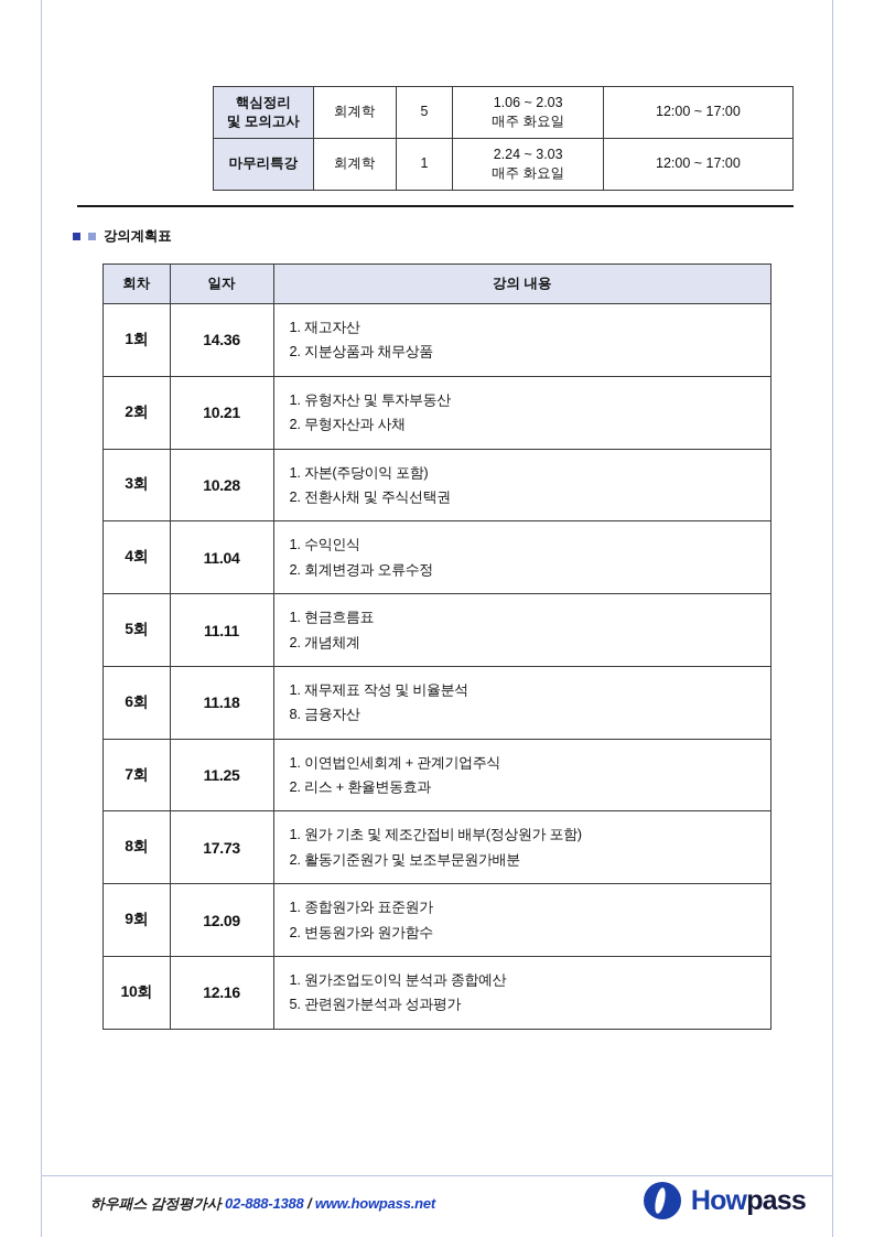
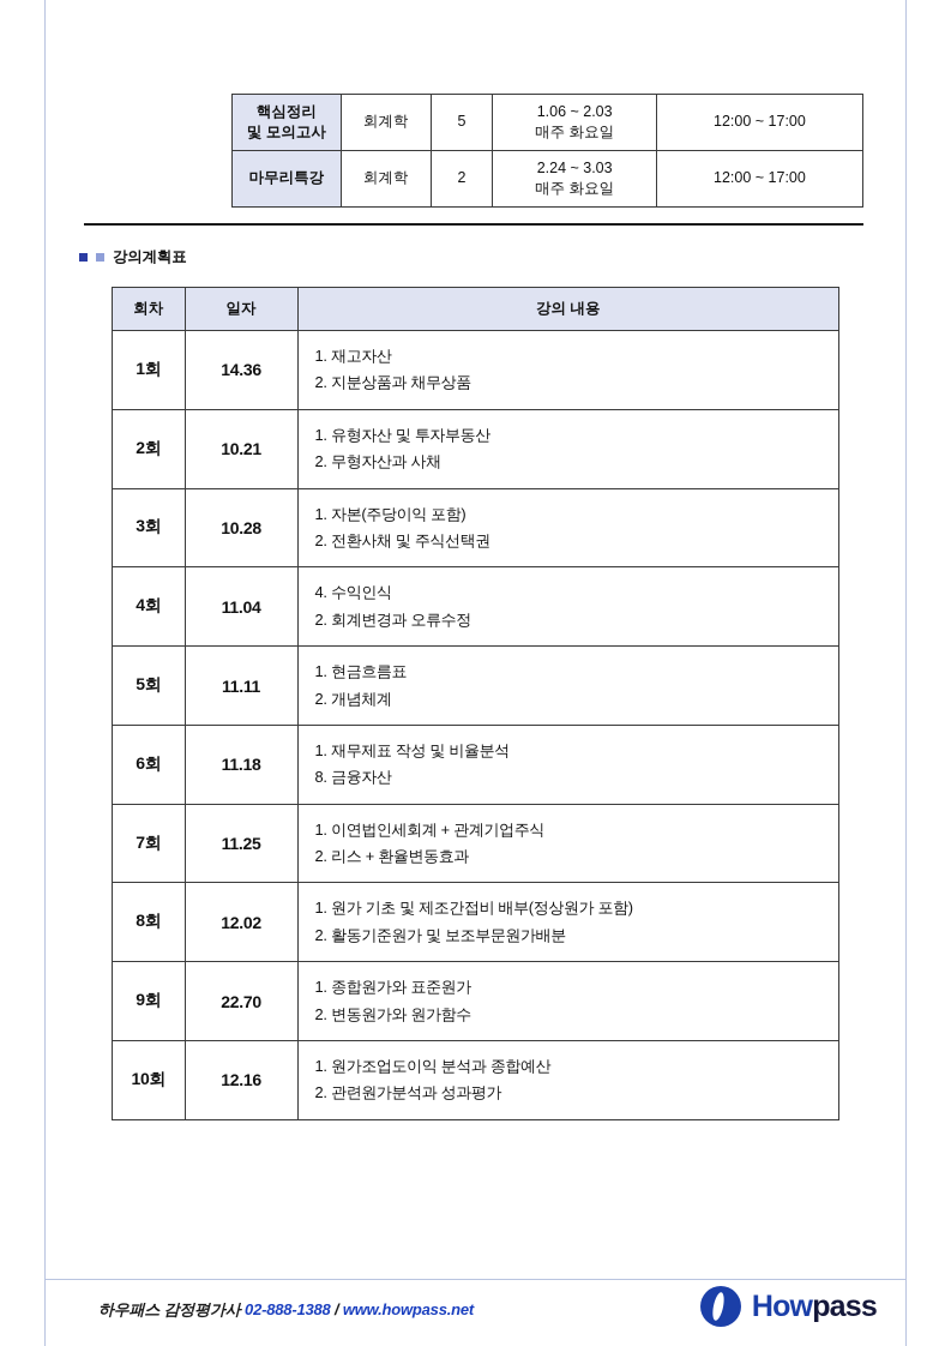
  	핵심정리 및 모의고사	회계학	5	1.06 ~ 2.03 매주 화요일	12:00 ~ 17:00
- 	마무리특강	회계학	1	2.24 ~ 3.03 매주 화요일	12:00 ~ 17:00
+ 	마무리특강	회계학	2	2.24 ~ 3.03 매주 화요일	12:00 ~ 17:00
  강의계획표
  회차	일자	강의 내용
  1회	14.36	1. 재고자산 2. 지분상품과 채무상품
  2회	10.21	1. 유형자산 및 투자부동산 2. 무형자산과 사채
  3회	10.28	1. 자본(주당이익 포함) 2. 전환사채 및 주식선택권
- 4회	11.04	1. 수익인식 2. 회계변경과 오류수정
+ 4회	11.04	4. 수익인식 2. 회계변경과 오류수정
  5회	11.11	1. 현금흐름표 2. 개념체계
  6회	11.18	1. 재무제표 작성 및 비율분석 8. 금융자산
  7회	11.25	1. 이연법인세회계 + 관계기업주식 2. 리스 + 환율변동효과
- 8회	17.73	1. 원가 기초 및 제조간접비 배부(정상원가 포함) 2. 활동기준원가 및 보조부문원가배분
+ 8회	12.02	1. 원가 기초 및 제조간접비 배부(정상원가 포함) 2. 활동기준원가 및 보조부문원가배분
- 9회	12.09	1. 종합원가와 표준원가 2. 변동원가와 원가함수
+ 9회	22.70	1. 종합원가와 표준원가 2. 변동원가와 원가함수
- 10회	12.16	1. 원가조업도이익 분석과 종합예산 5. 관련원가분석과 성과평가
+ 10회	12.16	1. 원가조업도이익 분석과 종합예산 2. 관련원가분석과 성과평가
  하우패스 감정평가사 02-888-1388 / www.howpass.net
  Howpass
